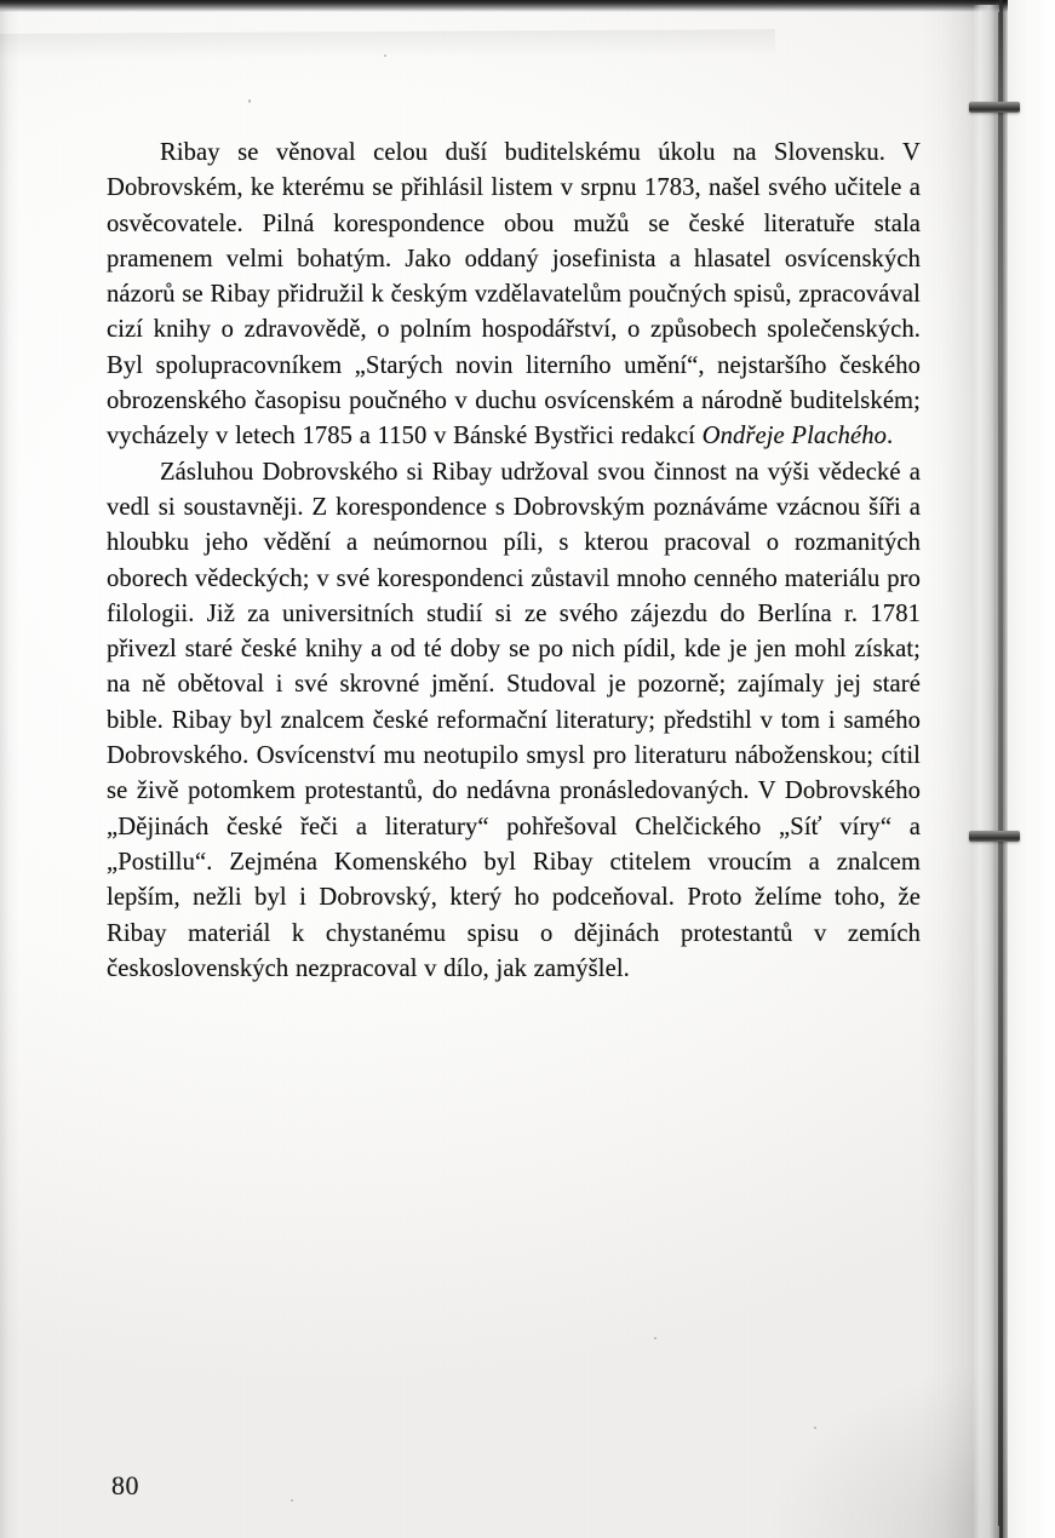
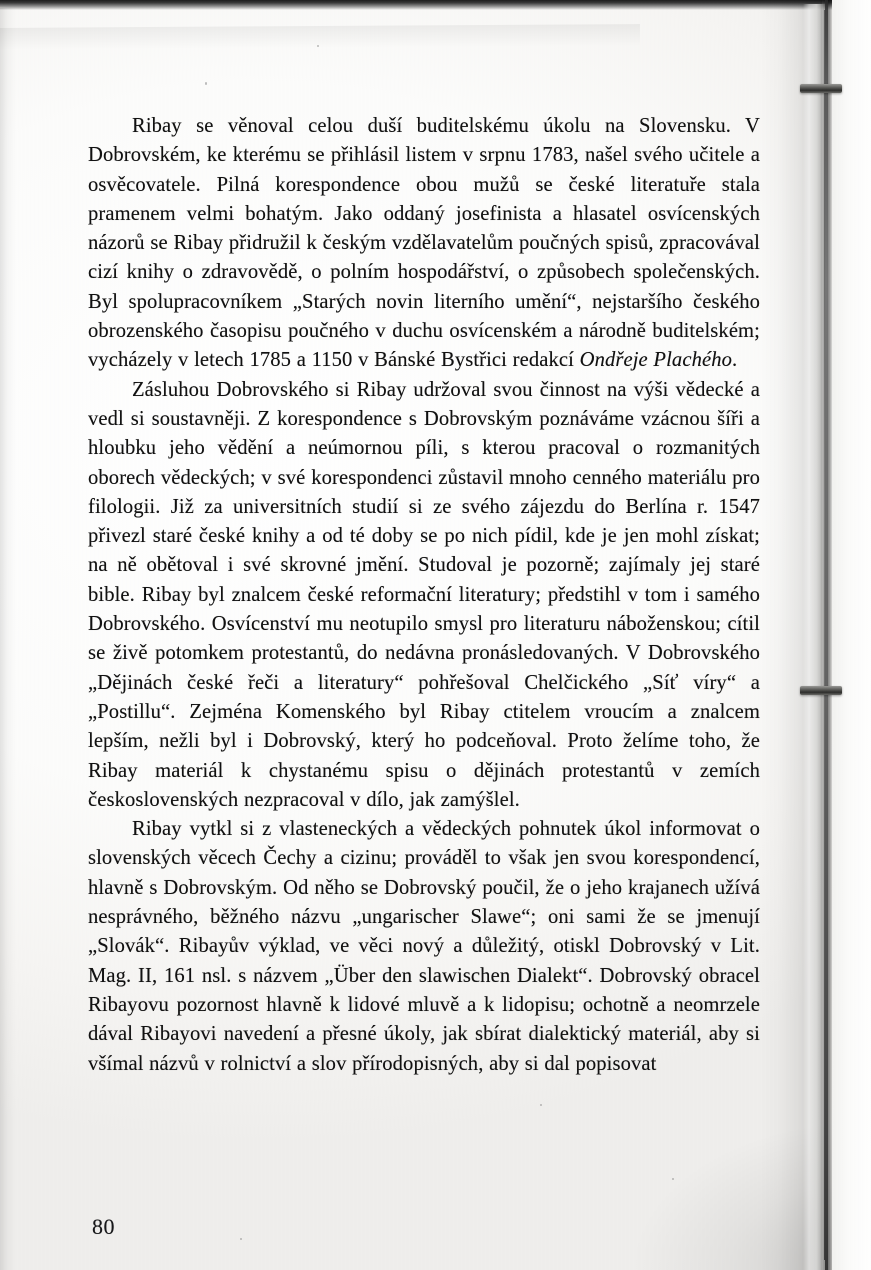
  Ribay se věnoval celou duší buditelskému úkolu na Slovensku. V Dobrovském, ke kterému se přihlásil listem v srpnu 1783, našel svého učitele a osvěcovatele. Pilná korespondence obou mužů se české literatuře stala pramenem velmi bohatým. Jako oddaný josefinista a hlasatel osvícenských názorů se Ribay přidružil k českým vzdělavatelům poučných spisů, zpracovával cizí knihy o zdravovědě, o polním hospodářství, o způsobech společenských. Byl spolupracovníkem „Starých novin literního umění“, nejstaršího českého obrozenského časopisu poučného v duchu osvícenském a národně buditelském; vycházely v letech 1785 a 1150 v Bánské Bystřici redakcí Ondřeje Plachého.
- Zásluhou Dobrovského si Ribay udržoval svou činnost na výši vědecké a vedl si soustavněji. Z korespondence s Dobrovským poznáváme vzácnou šíři a hloubku jeho vědění a neúmornou píli, s kterou pracoval o rozmanitých oborech vědeckých; v své korespondenci zůstavil mnoho cenného materiálu pro filologii. Již za universitních studií si ze svého zájezdu do Berlína r. 1781 přivezl staré české knihy a od té doby se po nich pídil, kde je jen mohl získat; na ně obětoval i své skrovné jmění. Studoval je pozorně; zajímaly jej staré bible. Ribay byl znalcem české reformační literatury; předstihl v tom i samého Dobrovského. Osvícenství mu neotupilo smysl pro literaturu náboženskou; cítil se živě potomkem protestantů, do nedávna pronásledovaných. V Dobrovského „Dějinách české řeči a literatury“ pohřešoval Chelčického „Síť víry“ a „Postillu“. Zejména Komenského byl Ribay ctitelem vroucím a znalcem lepším, nežli byl i Dobrovský, který ho podceňoval. Proto želíme toho, že Ribay materiál k chystanému spisu o dějinách protestantů v zemích československých nezpracoval v dílo, jak zamýšlel.
+ Zásluhou Dobrovského si Ribay udržoval svou činnost na výši vědecké a vedl si soustavněji. Z korespondence s Dobrovským poznáváme vzácnou šíři a hloubku jeho vědění a neúmornou píli, s kterou pracoval o rozmanitých oborech vědeckých; v své korespondenci zůstavil mnoho cenného materiálu pro filologii. Již za universitních studií si ze svého zájezdu do Berlína r. 1547 přivezl staré české knihy a od té doby se po nich pídil, kde je jen mohl získat; na ně obětoval i své skrovné jmění. Studoval je pozorně; zajímaly jej staré bible. Ribay byl znalcem české reformační literatury; předstihl v tom i samého Dobrovského. Osvícenství mu neotupilo smysl pro literaturu náboženskou; cítil se živě potomkem protestantů, do nedávna pronásledovaných. V Dobrovského „Dějinách české řeči a literatury“ pohřešoval Chelčického „Síť víry“ a „Postillu“. Zejména Komenského byl Ribay ctitelem vroucím a znalcem lepším, nežli byl i Dobrovský, který ho podceňoval. Proto želíme toho, že Ribay materiál k chystanému spisu o dějinách protestantů v zemích československých nezpracoval v dílo, jak zamýšlel.
+ Ribay vytkl si z vlasteneckých a vědeckých pohnutek úkol informovat o slovenských věcech Čechy a cizinu; prováděl to však jen svou korespondencí, hlavně s Dobrovským. Od něho se Dobrovský poučil, že o jeho krajanech užívá nesprávného, běžného názvu „ungarischer Slawe“; oni sami že se jmenují „Slovák“. Ribayův výklad, ve věci nový a důležitý, otiskl Dobrovský v Lit. Mag. II, 161 nsl. s názvem „Über den slawischen Dialekt“. Dobrovský obracel Ribayovu pozornost hlavně k lidové mluvě a k lidopisu; ochotně a neomrzele dával Ribayovi navedení a přesné úkoly, jak sbírat dialektický materiál, aby si všímal názvů v rolnictví a slov přírodopisných, aby si dal popisovat
  80
